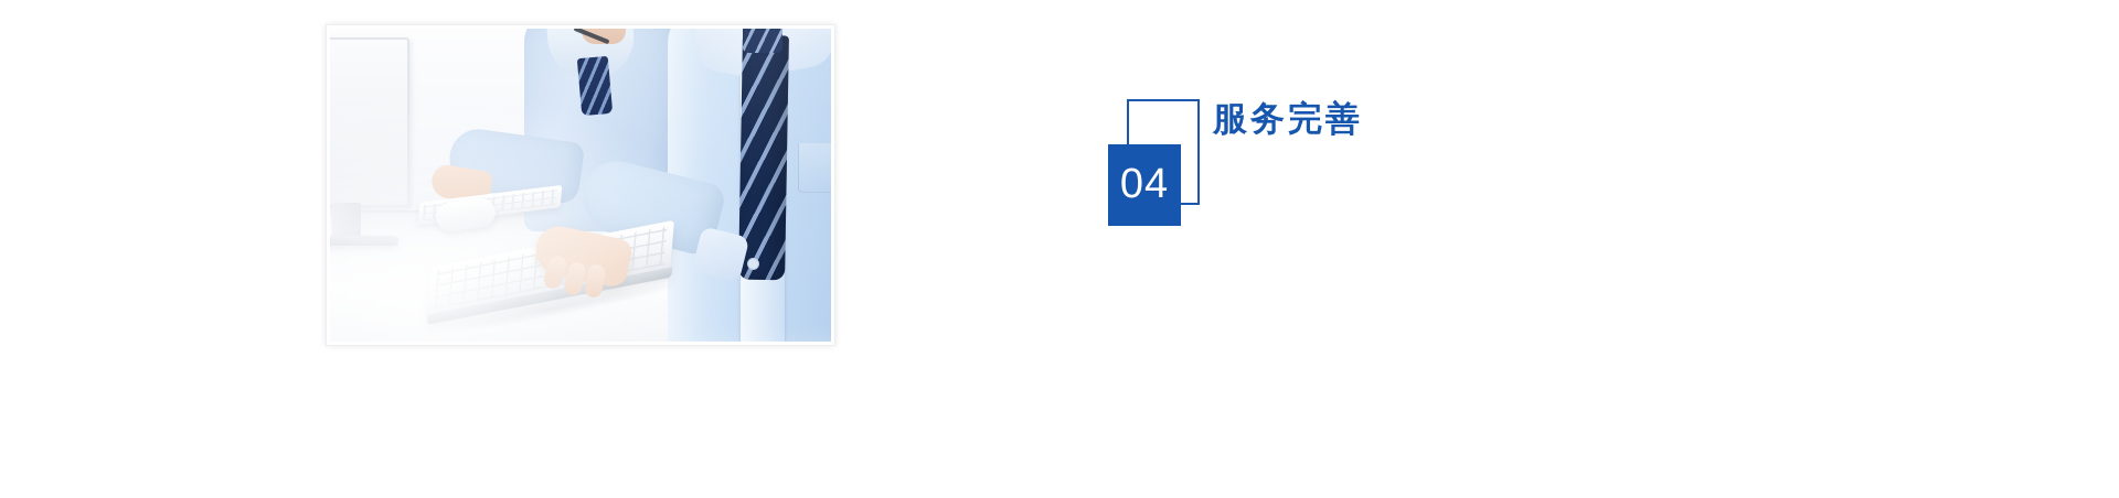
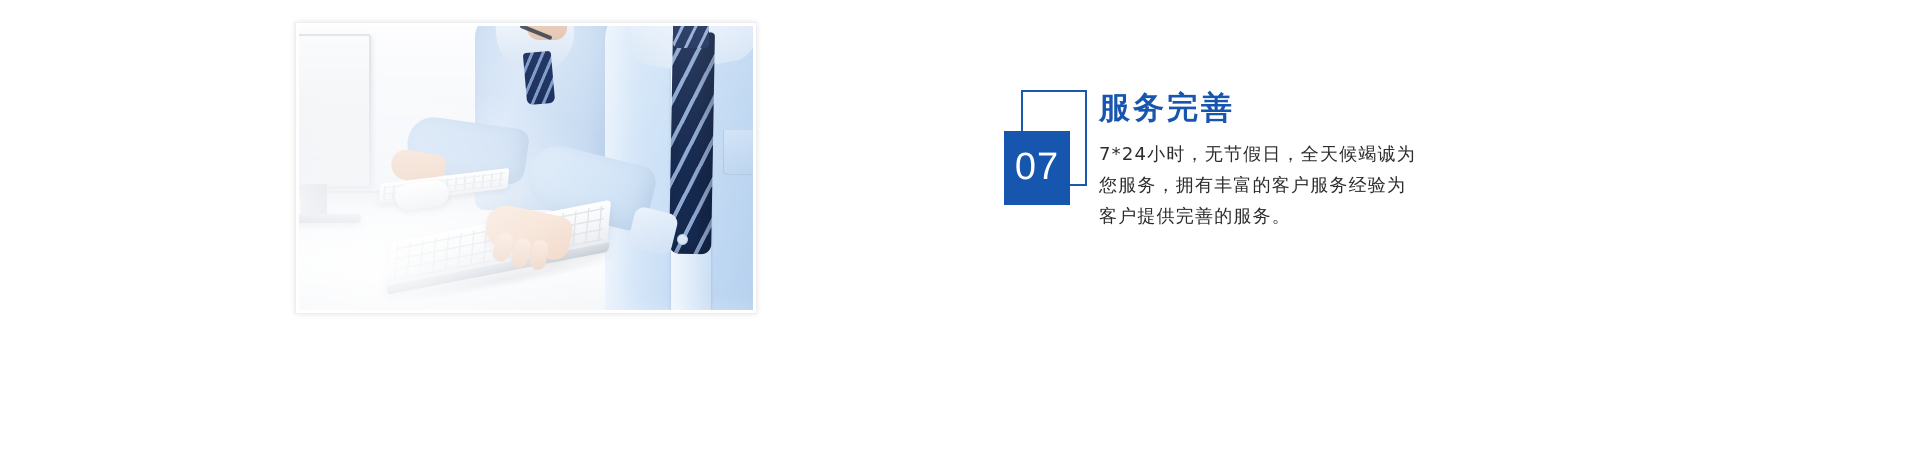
- 04
+ 07
  服务完善
+ 7*24小时，无节假日，全天候竭诚为
+ 您服务，拥有丰富的客户服务经验为
+ 客户提供完善的服务。
